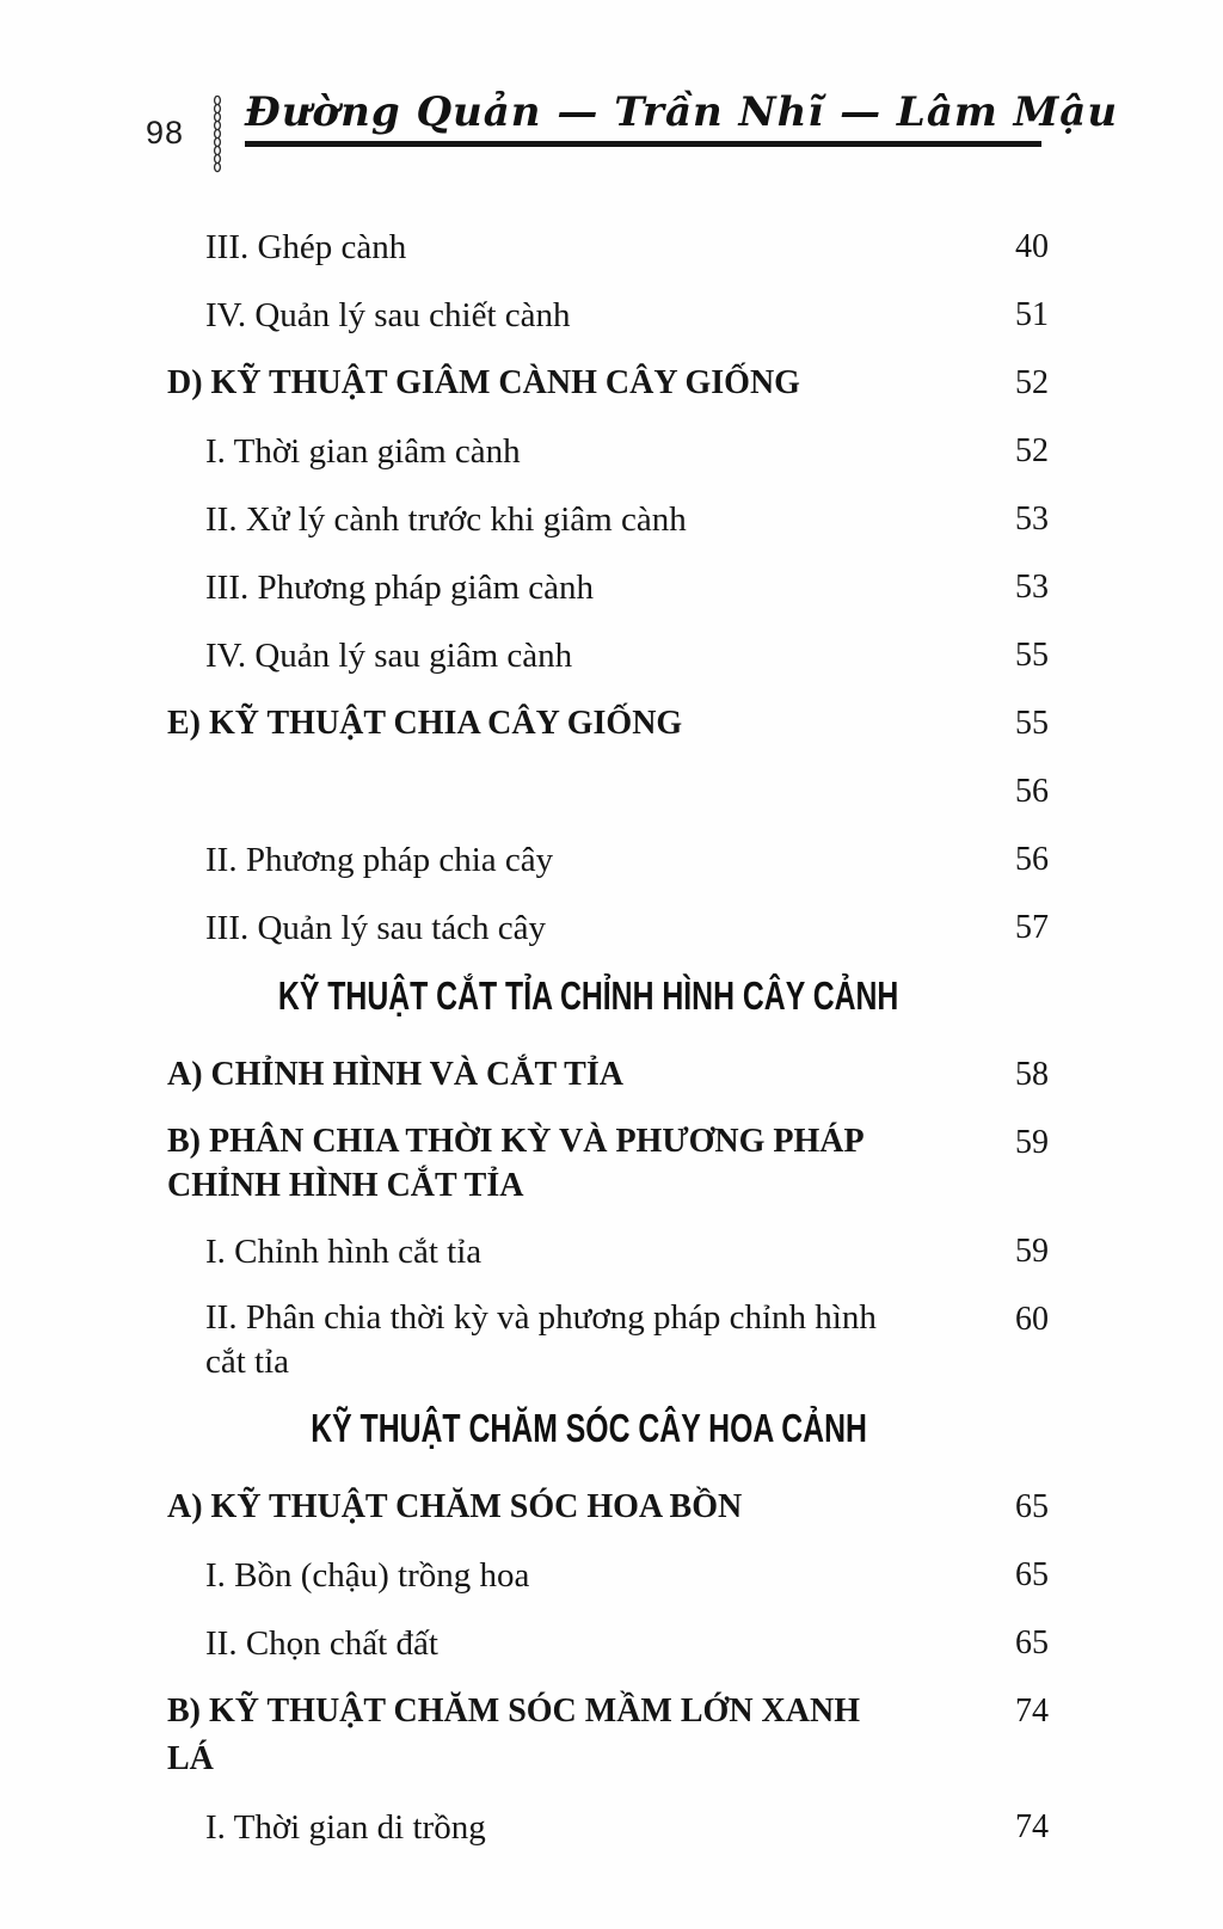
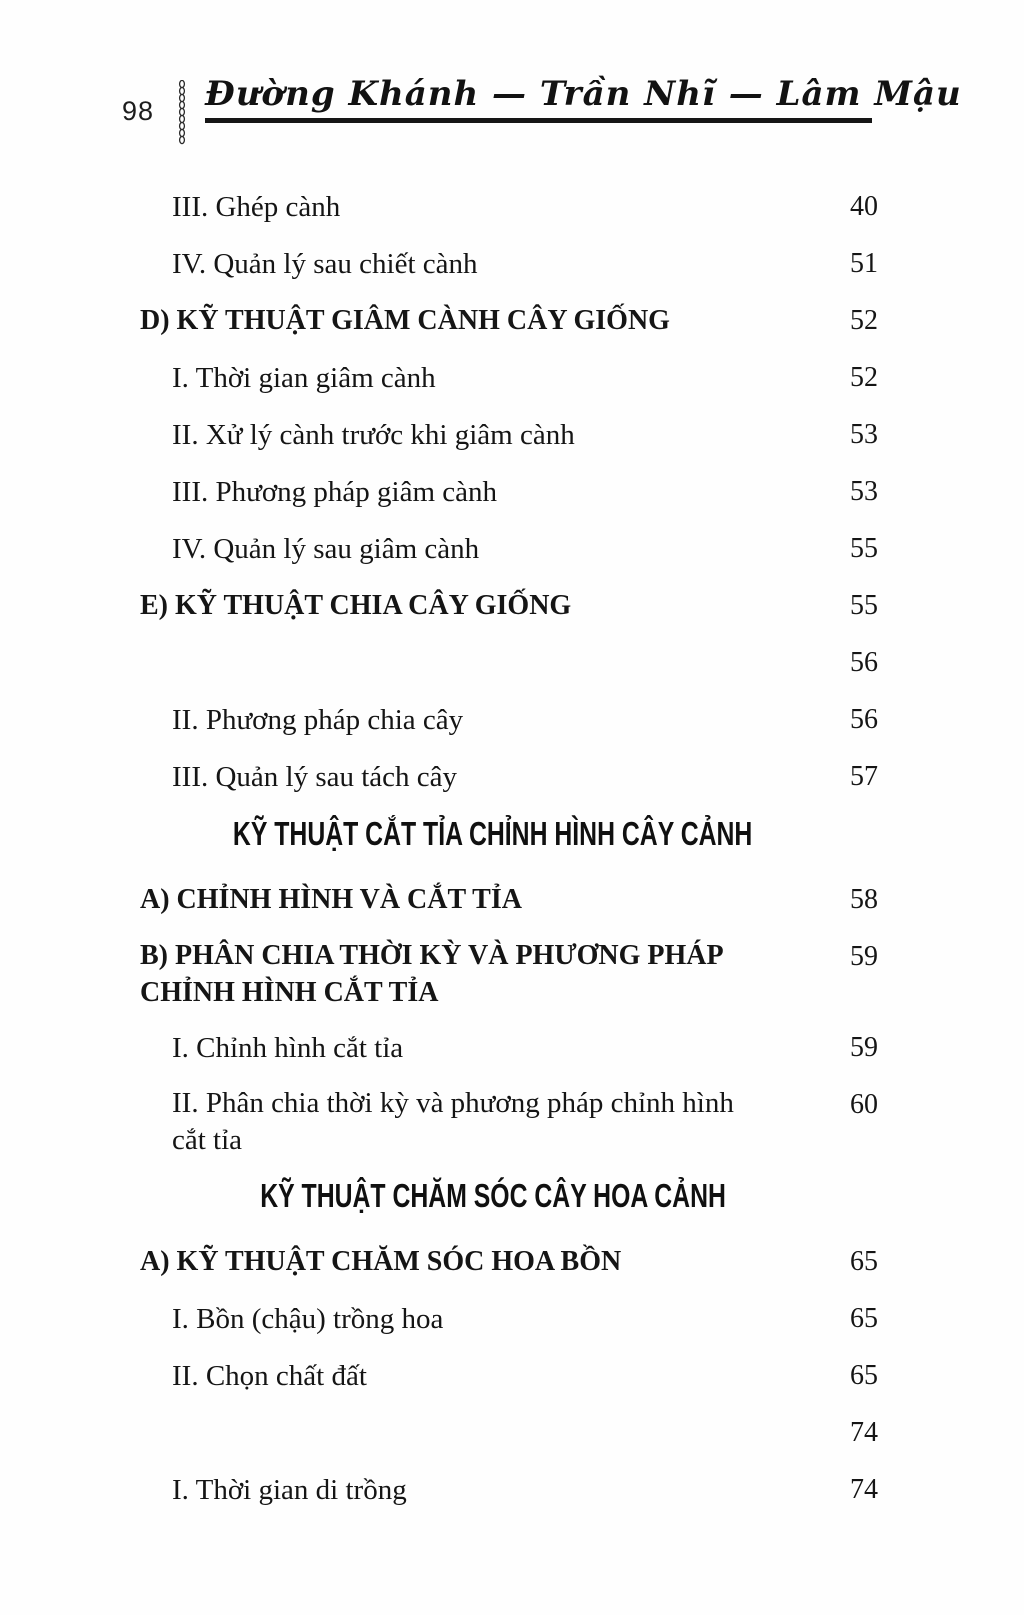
  98
- Đường Quản — Trần Nhĩ — Lâm Mậu
+ Đường Khánh — Trần Nhĩ — Lâm Mậu
  III. Ghép cành
  40
  IV. Quản lý sau chiết cành
  51
  D) KỸ THUẬT GIÂM CÀNH CÂY GIỐNG
  52
  I. Thời gian giâm cành
  52
  II. Xử lý cành trước khi giâm cành
  53
  III. Phương pháp giâm cành
  53
  IV. Quản lý sau giâm cành
  55
  E) KỸ THUẬT CHIA CÂY GIỐNG
  55
  56
  II. Phương pháp chia cây
  56
  III. Quản lý sau tách cây
  57
  KỸ THUẬT CẮT TỈA CHỈNH HÌNH CÂY CẢNH
  A) CHỈNH HÌNH VÀ CẮT TỈA
  58
  B) PHÂN CHIA THỜI KỲ VÀ PHƯƠNG PHÁP CHỈNH HÌNH CẮT TỈA
  59
  I. Chỉnh hình cắt tỉa
  59
  II. Phân chia thời kỳ và phương pháp chỉnh hình cắt tỉa
  60
  KỸ THUẬT CHĂM SÓC CÂY HOA CẢNH
  A) KỸ THUẬT CHĂM SÓC HOA BỒN
  65
  I. Bồn (chậu) trồng hoa
  65
  II. Chọn chất đất
  65
- B) KỸ THUẬT CHĂM SÓC MẦM LỚN XANH LÁ
  74
  I. Thời gian di trồng
  74
